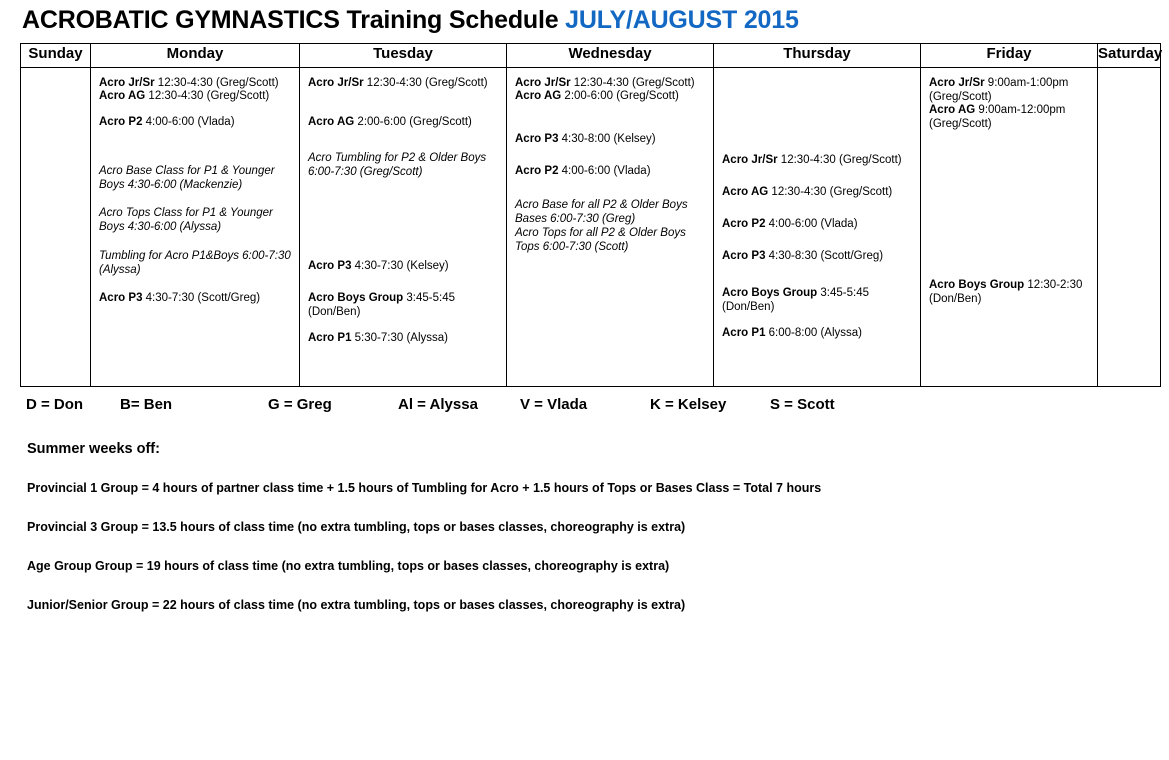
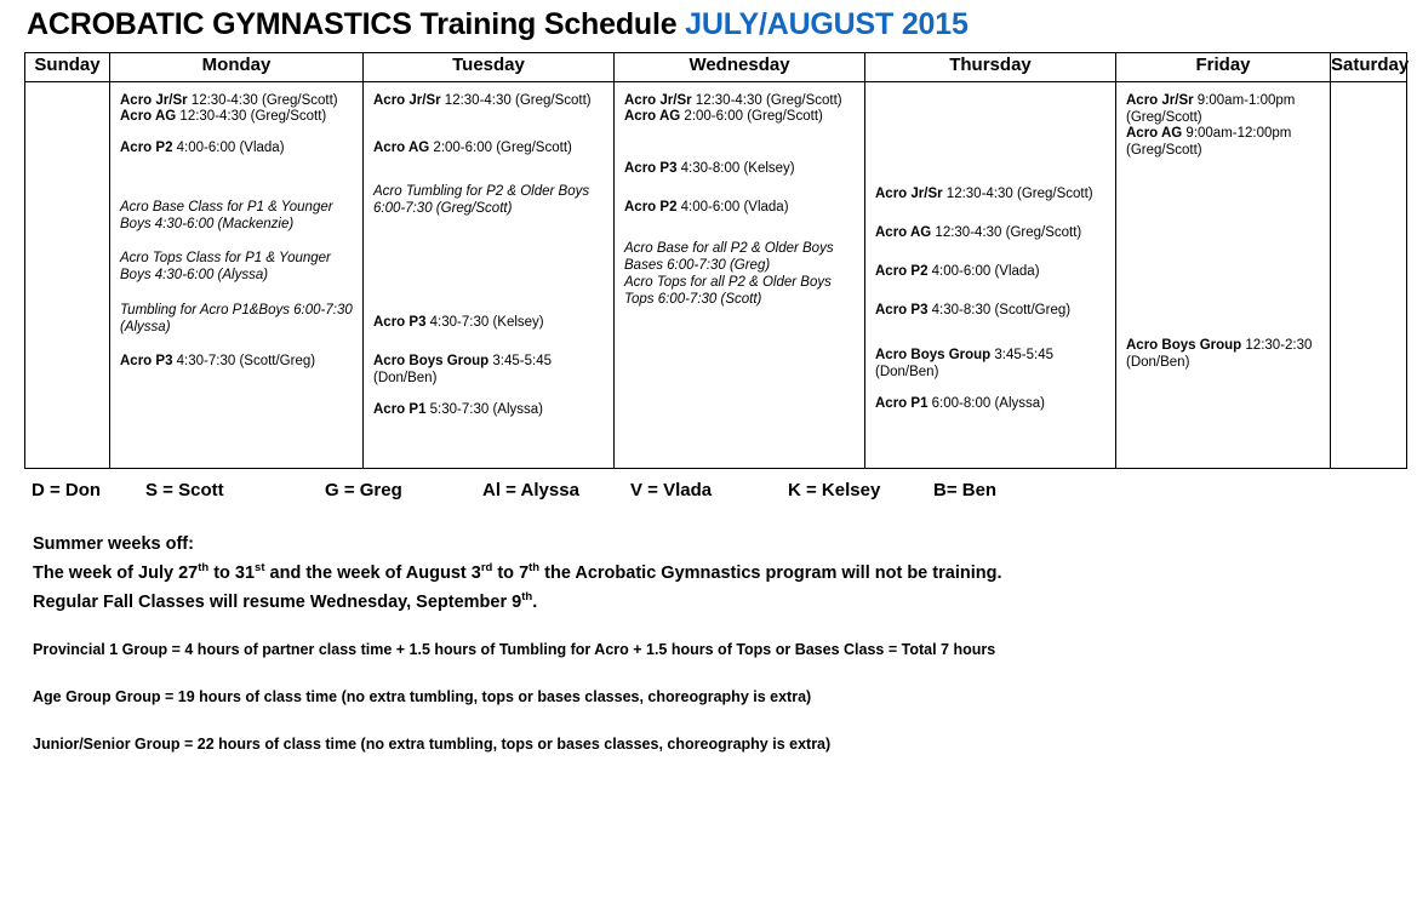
  ACROBATIC GYMNASTICS Training Schedule JULY/AUGUST 2015
  Sunday	Monday	Tuesday	Wednesday	Thursday	Friday	Saturday
  	Acro Jr/Sr 12:30-4:30 (Greg/Scott)Acro AG 12:30-4:30 (Greg/Scott)Acro P2 4:00-6:00 (Vlada)Acro Base Class for P1 & Younger Boys 4:30-6:00 (Mackenzie)Acro Tops Class for P1 & Younger Boys 4:30-6:00 (Alyssa)Tumbling for Acro P1&Boys 6:00-7:30 (Alyssa)Acro P3 4:30-7:30 (Scott/Greg)	Acro Jr/Sr 12:30-4:30 (Greg/Scott)Acro AG 2:00-6:00 (Greg/Scott)Acro Tumbling for P2 & Older Boys 6:00-7:30 (Greg/Scott)Acro P3 4:30-7:30 (Kelsey)Acro Boys Group 3:45-5:45 (Don/Ben)Acro P1 5:30-7:30 (Alyssa)	Acro Jr/Sr 12:30-4:30 (Greg/Scott)Acro AG 2:00-6:00 (Greg/Scott)Acro P3 4:30-8:00 (Kelsey)Acro P2 4:00-6:00 (Vlada)Acro Base for all P2 & Older Boys Bases 6:00-7:30 (Greg)Acro Tops for all P2 & Older Boys Tops 6:00-7:30 (Scott)	Acro Jr/Sr 12:30-4:30 (Greg/Scott)Acro AG 12:30-4:30 (Greg/Scott)Acro P2 4:00-6:00 (Vlada)Acro P3 4:30-8:30 (Scott/Greg)Acro Boys Group 3:45-5:45 (Don/Ben)Acro P1 6:00-8:00 (Alyssa)	Acro Jr/Sr 9:00am-1:00pm (Greg/Scott)Acro AG 9:00am-12:00pm (Greg/Scott)Acro Boys Group 12:30-2:30 (Don/Ben)
  D = Don
- B= Ben
+ S = Scott
  G = Greg
  Al = Alyssa
  V = Vlada
  K = Kelsey
- S = Scott
+ B= Ben
  Summer weeks off:
+ The week of July 27th to 31st and the week of August 3rd to 7th the Acrobatic Gymnastics program will not be training.
+ Regular Fall Classes will resume Wednesday, September 9th.
  Provincial 1 Group = 4 hours of partner class time + 1.5 hours of Tumbling for Acro + 1.5 hours of Tops or Bases Class = Total 7 hours
- Provincial 3 Group = 13.5 hours of class time (no extra tumbling, tops or bases classes, choreography is extra)
  Age Group Group = 19 hours of class time (no extra tumbling, tops or bases classes, choreography is extra)
  Junior/Senior Group = 22 hours of class time (no extra tumbling, tops or bases classes, choreography is extra)
